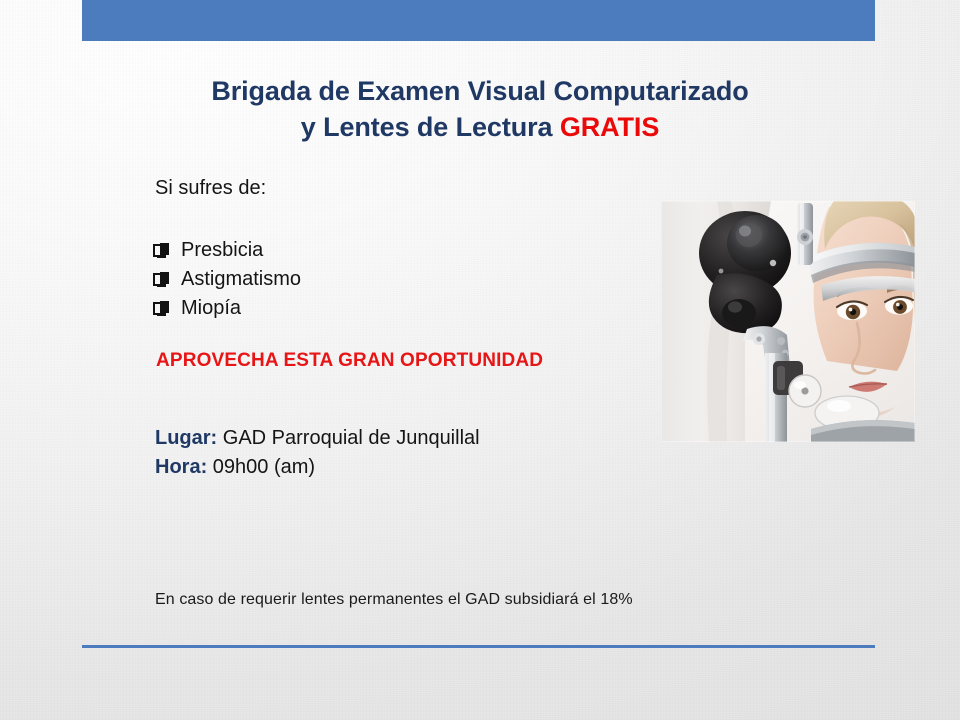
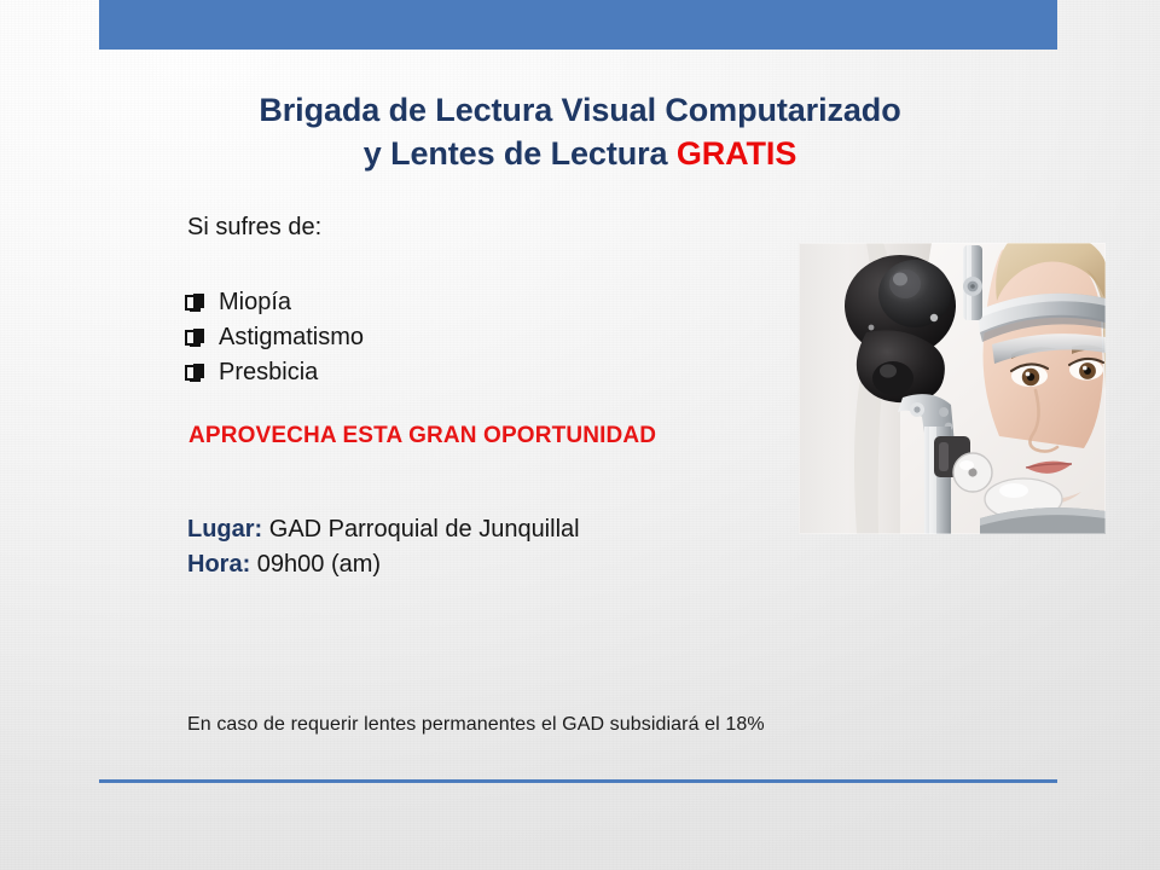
- Brigada de Examen Visual Computarizado
+ Brigada de Lectura Visual Computarizado
  y Lentes de Lectura GRATIS
  Si sufres de:
- Presbicia
+ Miopía
  Astigmatismo
- Miopía
+ Presbicia
  APROVECHA ESTA GRAN OPORTUNIDAD
  Lugar: GAD Parroquial de Junquillal
  Hora: 09h00 (am)
  En caso de requerir lentes permanentes el GAD subsidiará el 18%
